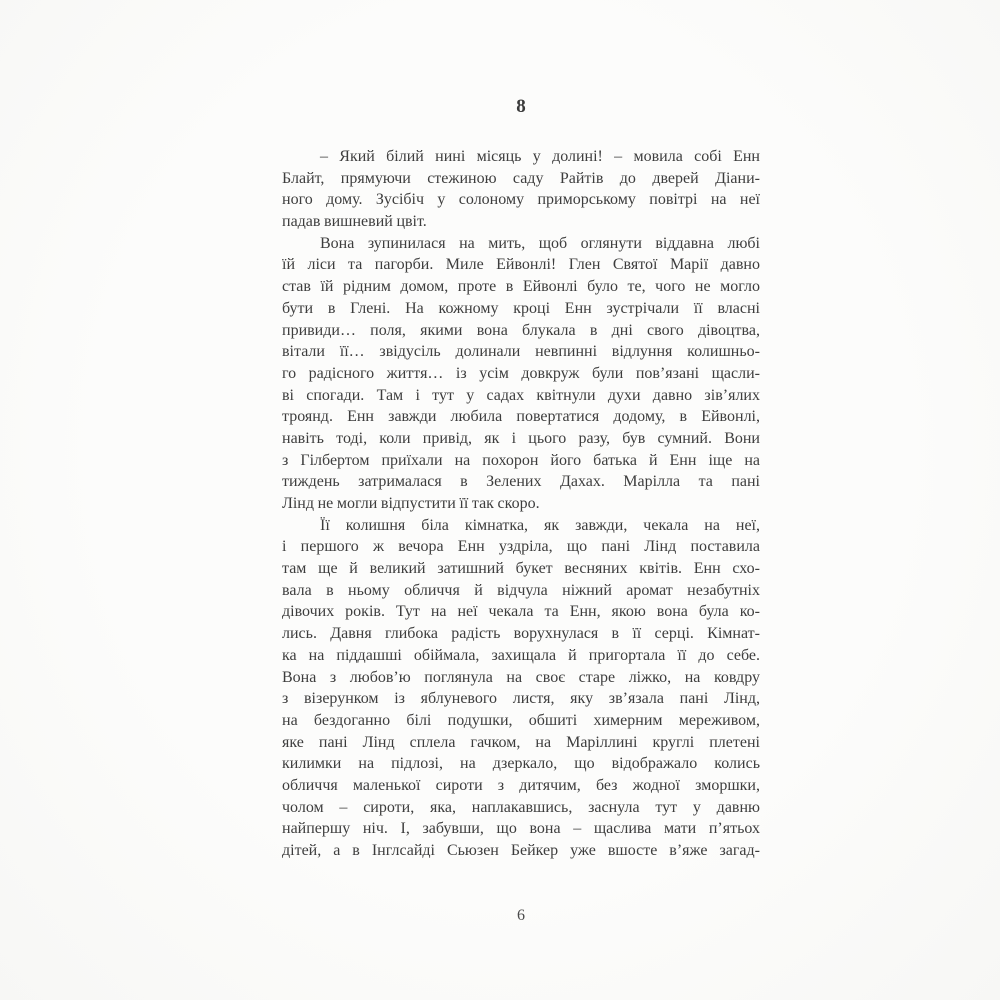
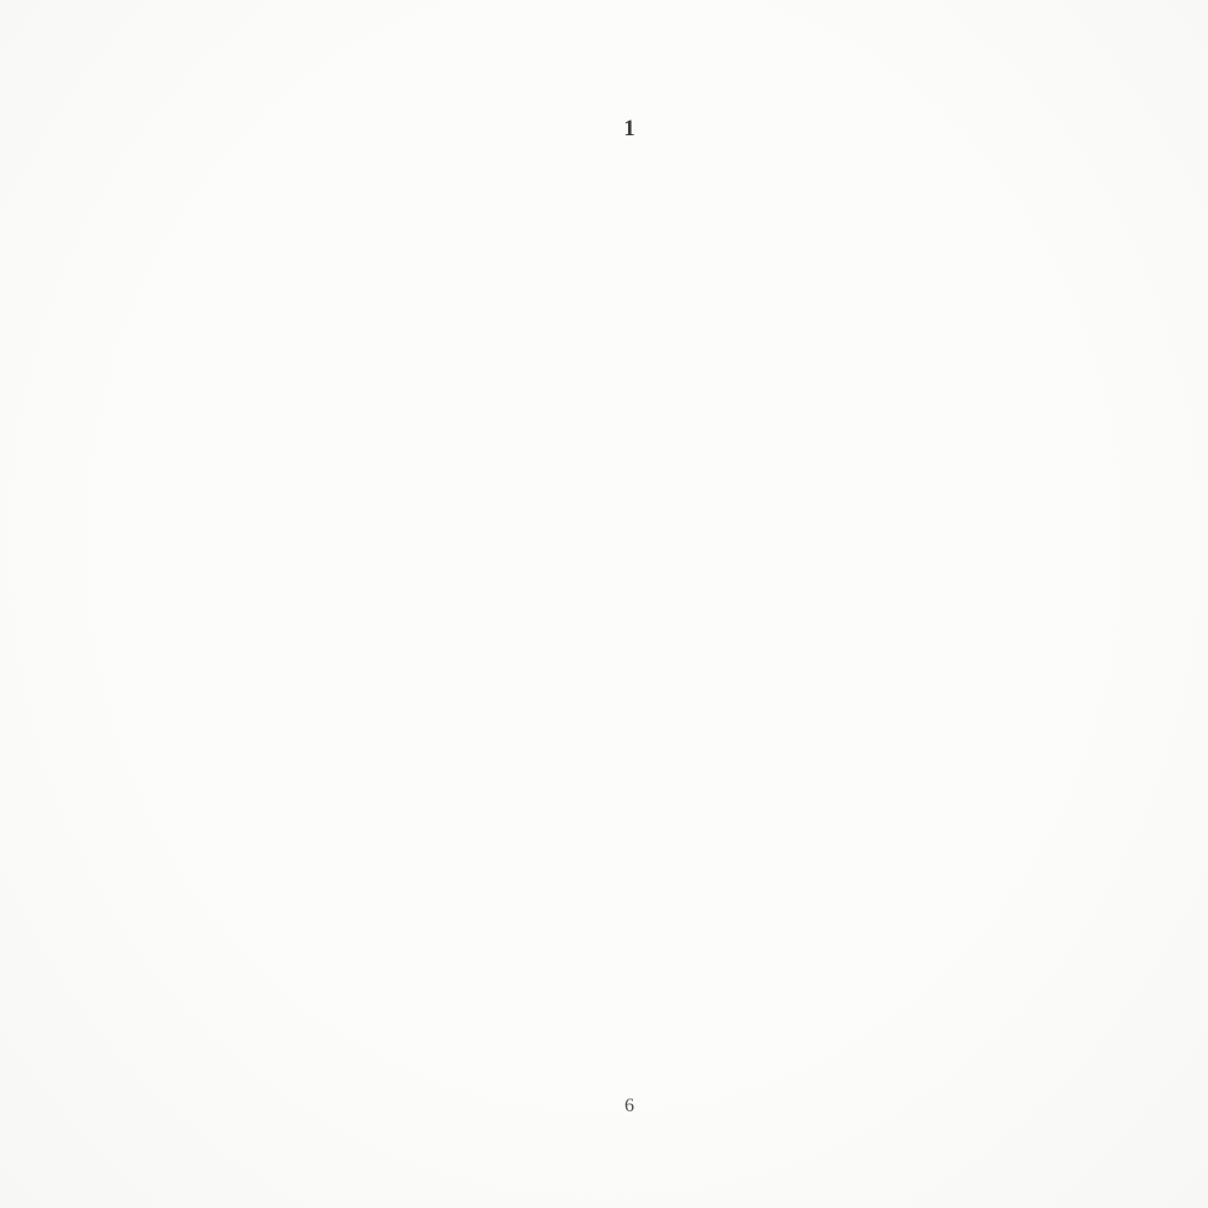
- 8
+ 1
- – Який білий нині місяць у долині! – мовила собі Енн
- Блайт, прямуючи стежиною саду Райтів до дверей Діани-
- ного дому. Зусібіч у солоному приморському повітрі на неї
- падав вишневий цвіт.
- Вона зупинилася на мить, щоб оглянути віддавна любі
- їй ліси та пагорби. Миле Ейвонлі! Глен Святої Марії давно
- став їй рідним домом, проте в Ейвонлі було те, чого не могло
- бути в Глені. На кожному кроці Енн зустрічали її власні
- привиди… поля, якими вона блукала в дні свого дівоцтва,
- вітали її… звідусіль долинали невпинні відлуння колишньо-
- го радісного життя… із усім довкруж були пов’язані щасли-
- ві спогади. Там і тут у садах квітнули духи давно зів’ялих
- троянд. Енн завжди любила повертатися додому, в Ейвонлі,
- навіть тоді, коли привід, як і цього разу, був сумний. Вони
- з Гілбертом приїхали на похорон його батька й Енн іще на
- тиждень затрималася в Зелених Дахах. Марілла та пані
- Лінд не могли відпустити її так скоро.
- Її колишня біла кімнатка, як завжди, чекала на неї,
- і першого ж вечора Енн уздріла, що пані Лінд поставила
- там ще й великий затишний букет весняних квітів. Енн схо-
- вала в ньому обличчя й відчула ніжний аромат незабутніх
- дівочих років. Тут на неї чекала та Енн, якою вона була ко-
- лись. Давня глибока радість ворухнулася в її серці. Кімнат-
- ка на піддашші обіймала, захищала й пригортала її до себе.
- Вона з любов’ю поглянула на своє старе ліжко, на ковдру
- з візерунком із яблуневого листя, яку зв’язала пані Лінд,
- на бездоганно білі подушки, обшиті химерним мереживом,
- яке пані Лінд сплела гачком, на Маріллині круглі плетені
- килимки на підлозі, на дзеркало, що відображало колись
- обличчя маленької сироти з дитячим, без жодної зморшки,
- чолом – сироти, яка, наплакавшись, заснула тут у давню
- найпершу ніч. І, забувши, що вона – щаслива мати п’ятьох
- дітей, а в Інглсайді Сьюзен Бейкер уже вшосте в’яже загад-
  6
